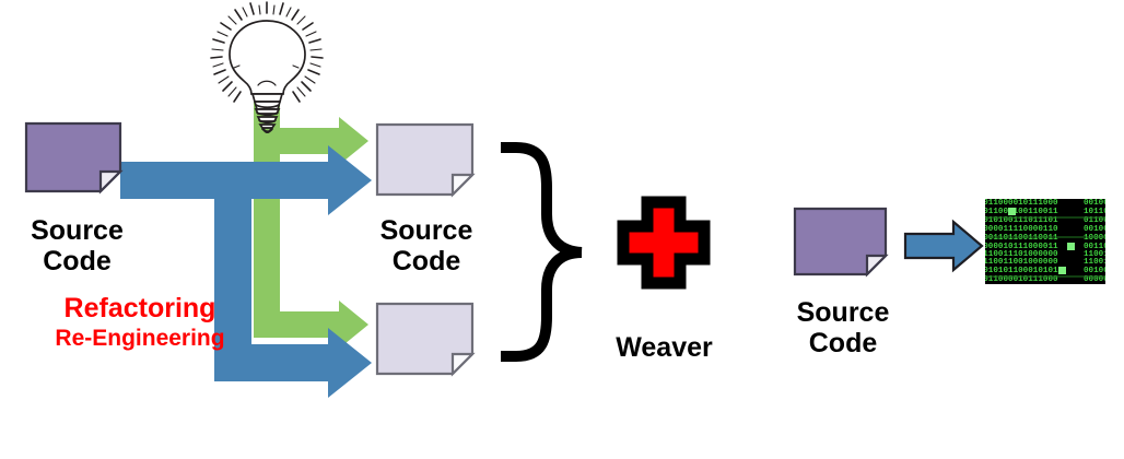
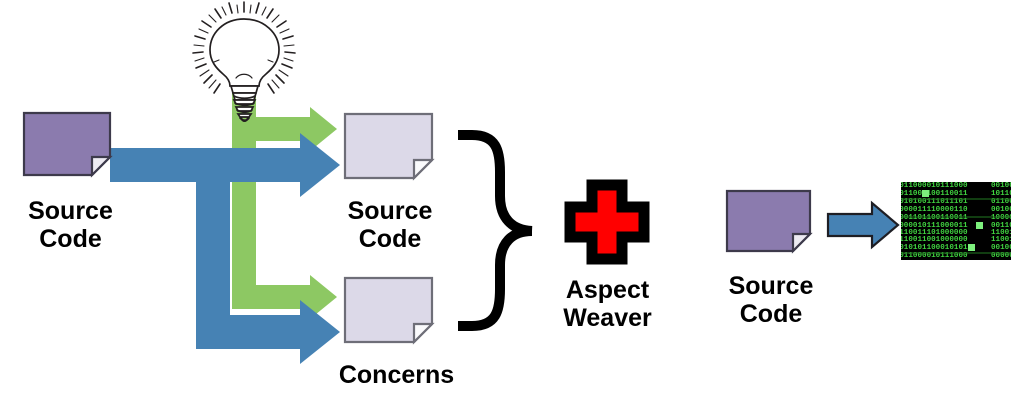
  Source
  Code
- Refactoring
- Re-Engineering
  Source
  Code
+ Concerns
+ Aspect
  Weaver
  Source
  Code
